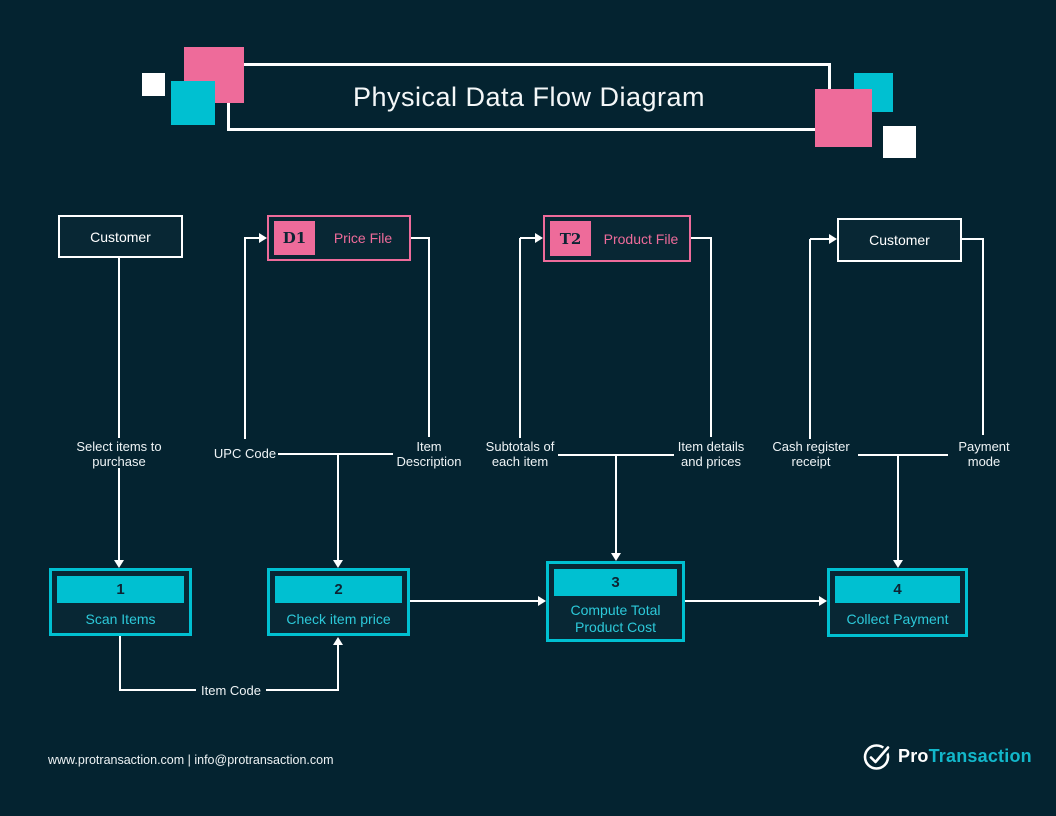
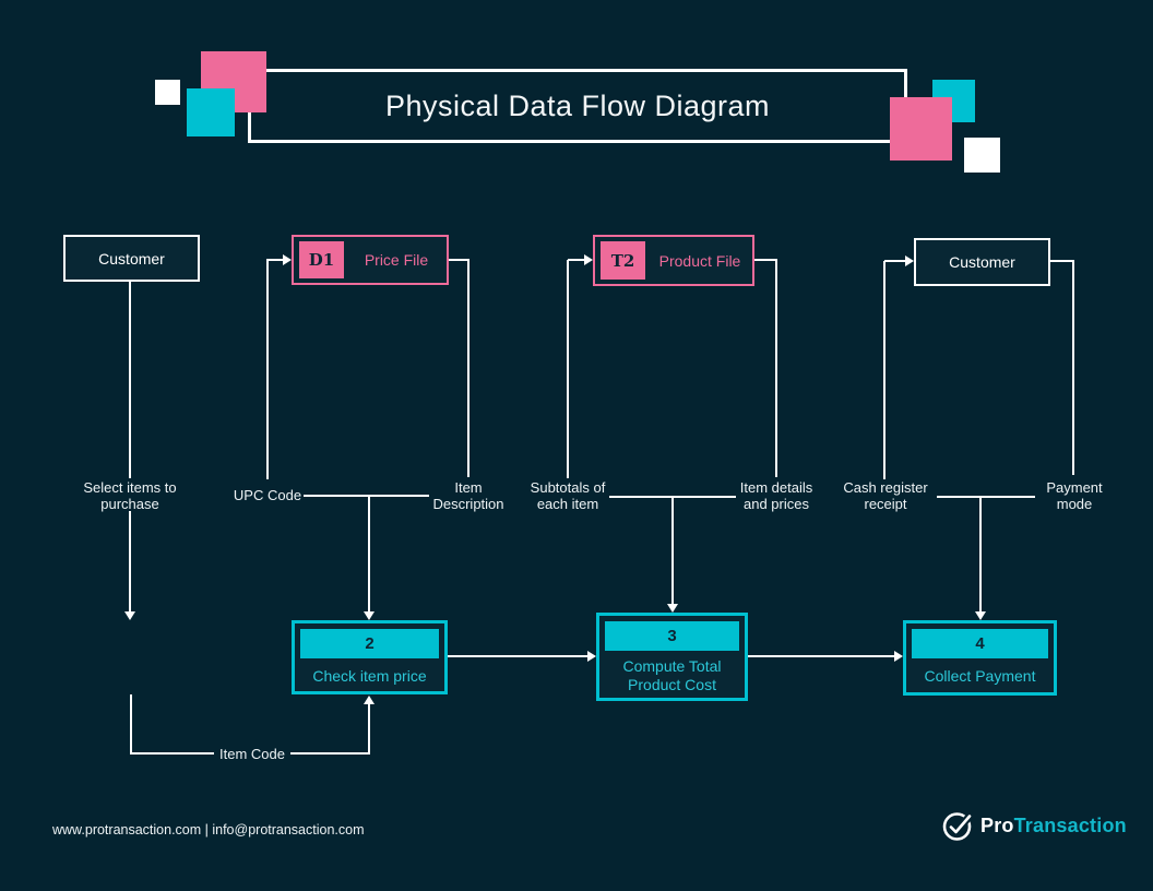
  Physical Data Flow Diagram
  Customer
  D1
  Price File
  T2
  Product File
  Customer
- 1
- Scan Items
  2
  Check item price
  3
  Compute Total Product Cost
  4
  Collect Payment
  Select items to purchase
  UPC Code
  Item Description
  Subtotals of each item
  Item details and prices
  Cash register receipt
  Payment mode
  Item Code
  www.protransaction.com | info@protransaction.com
  ProTransaction
